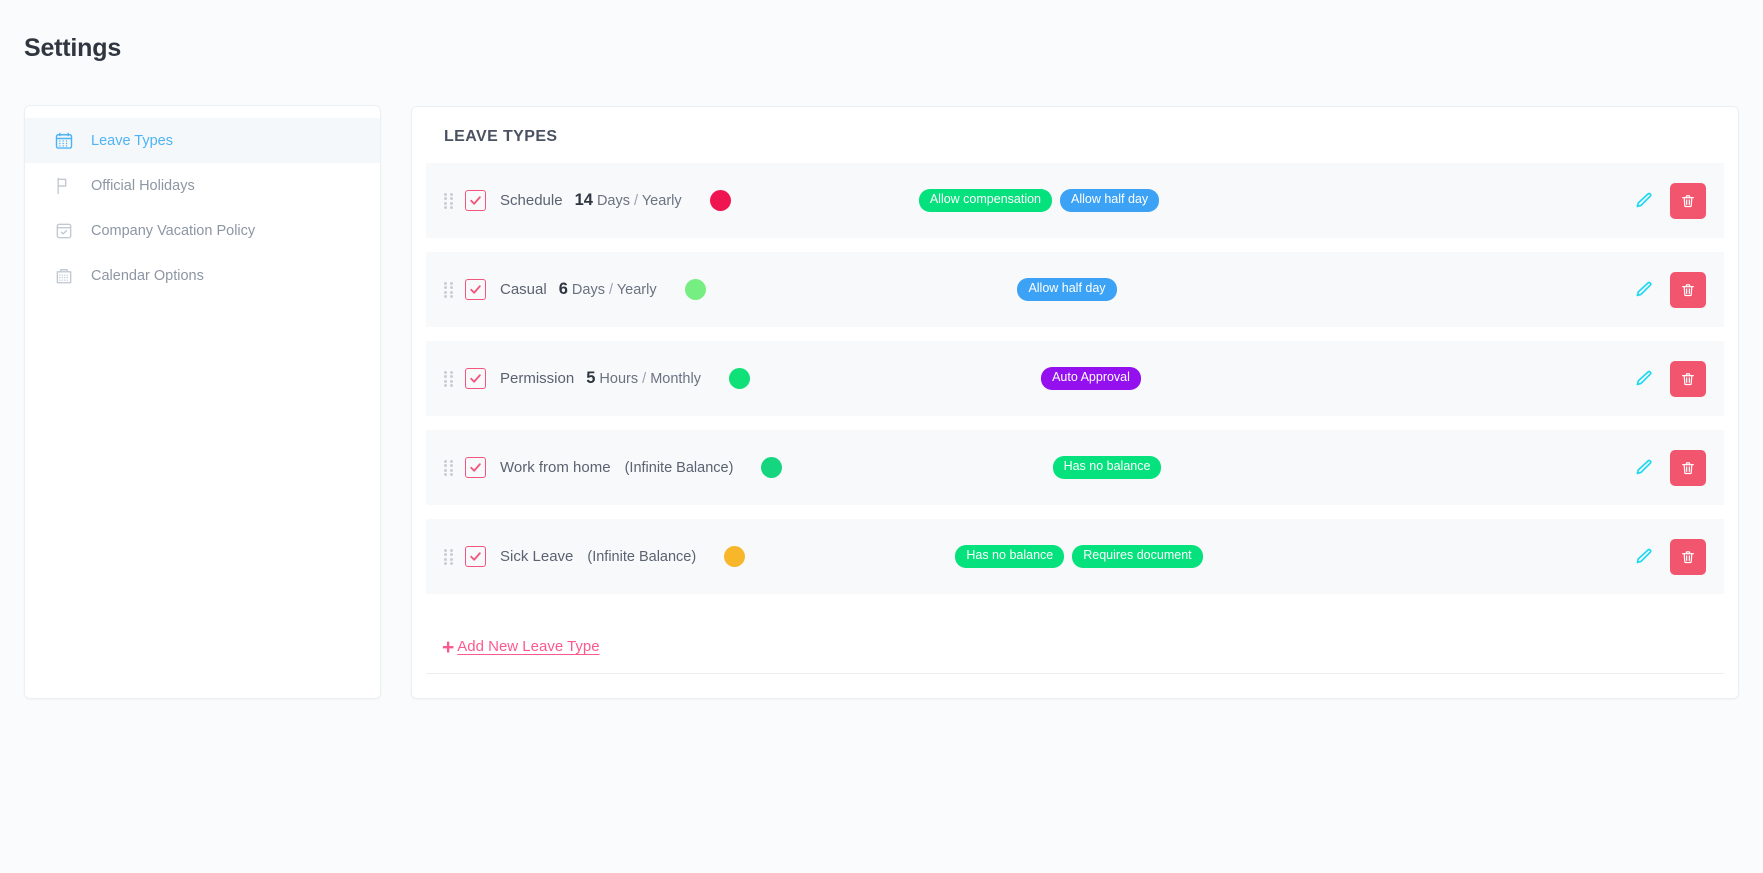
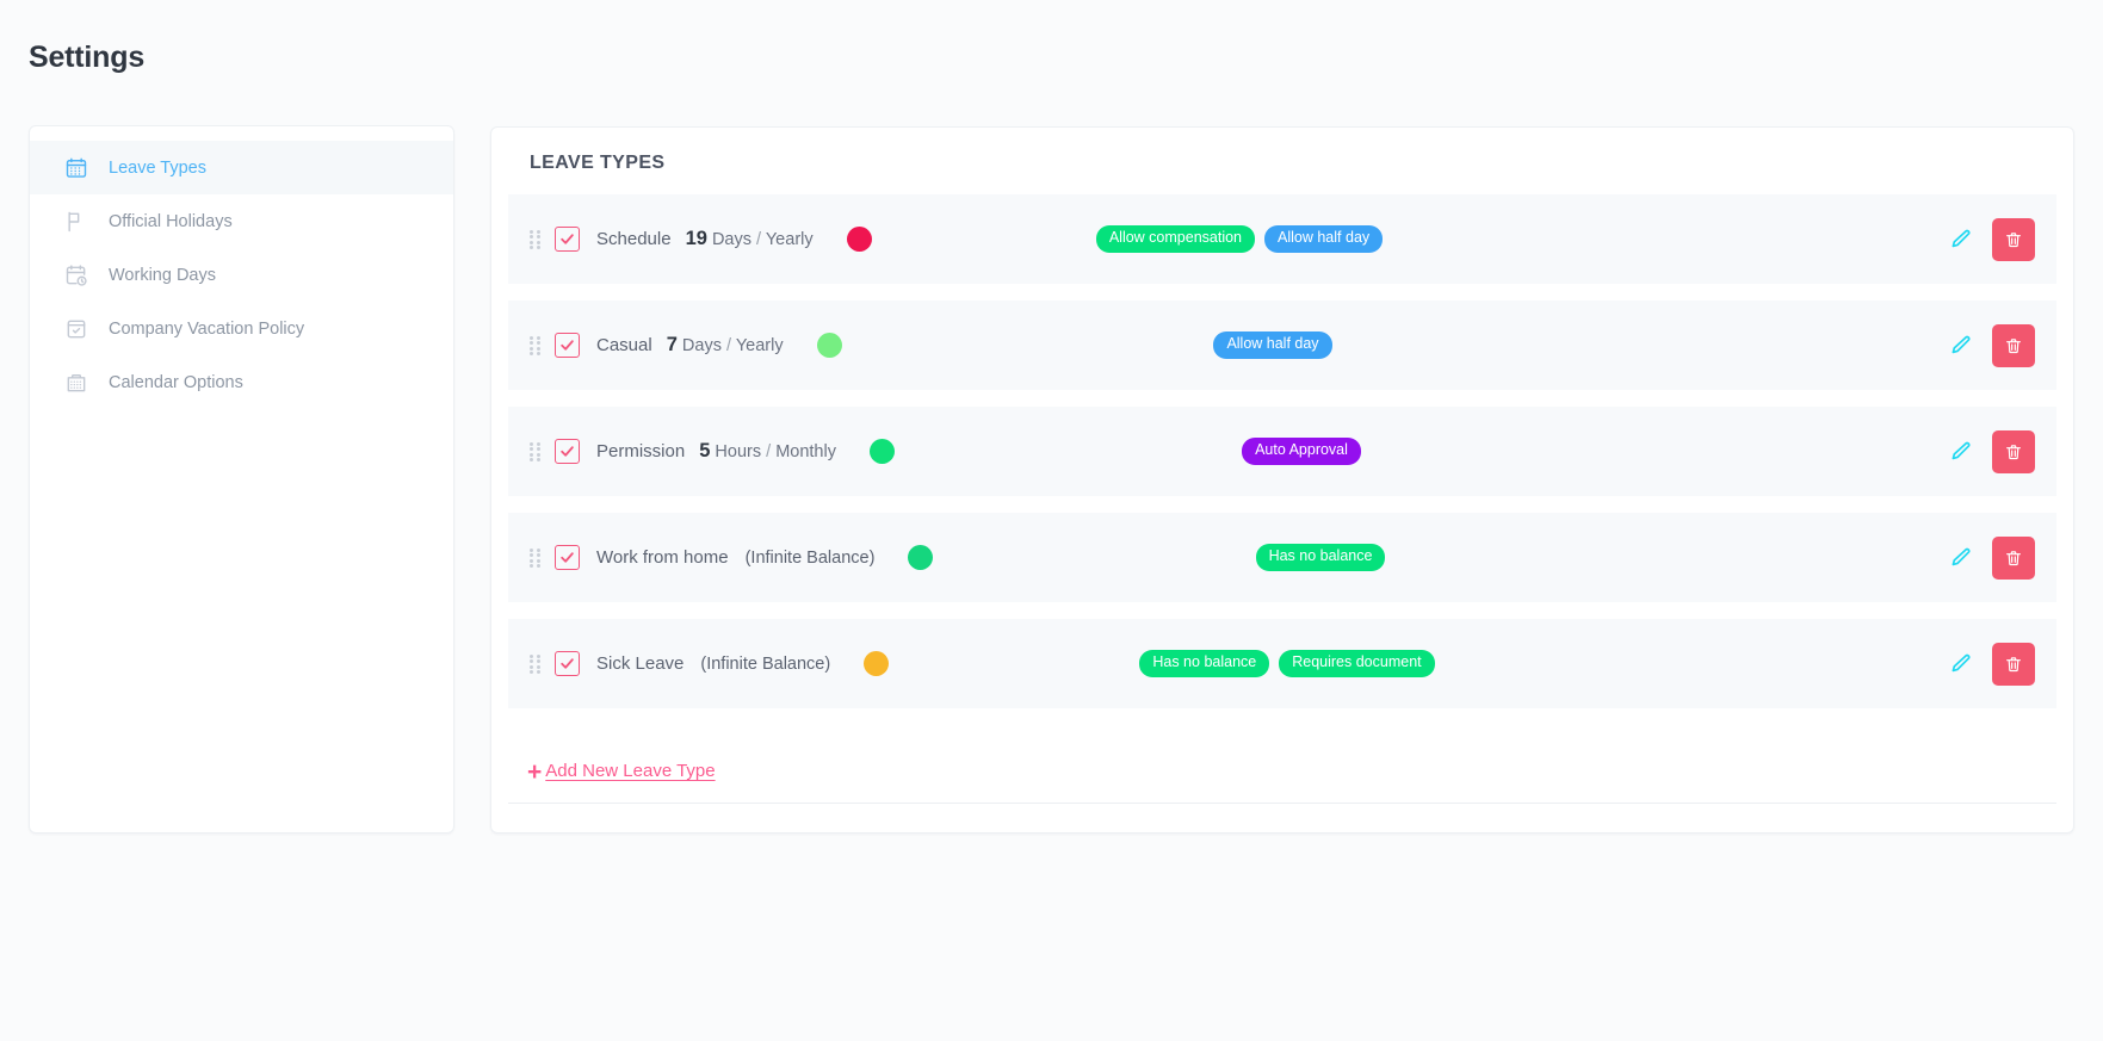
  Settings
  Leave Types
  Official Holidays
+ Working Days
  Company Vacation Policy
  Calendar Options
  LEAVE TYPES
  Schedule
- 14 Days / Yearly
+ 19 Days / Yearly
  Allow compensation
  Allow half day
  Casual
- 6 Days / Yearly
+ 7 Days / Yearly
  Allow half day
  Permission
  5 Hours / Monthly
  Auto Approval
  Work from home
  (Infinite Balance)
  Has no balance
  Sick Leave
  (Infinite Balance)
  Has no balance
  Requires document
  +
  Add New Leave Type
